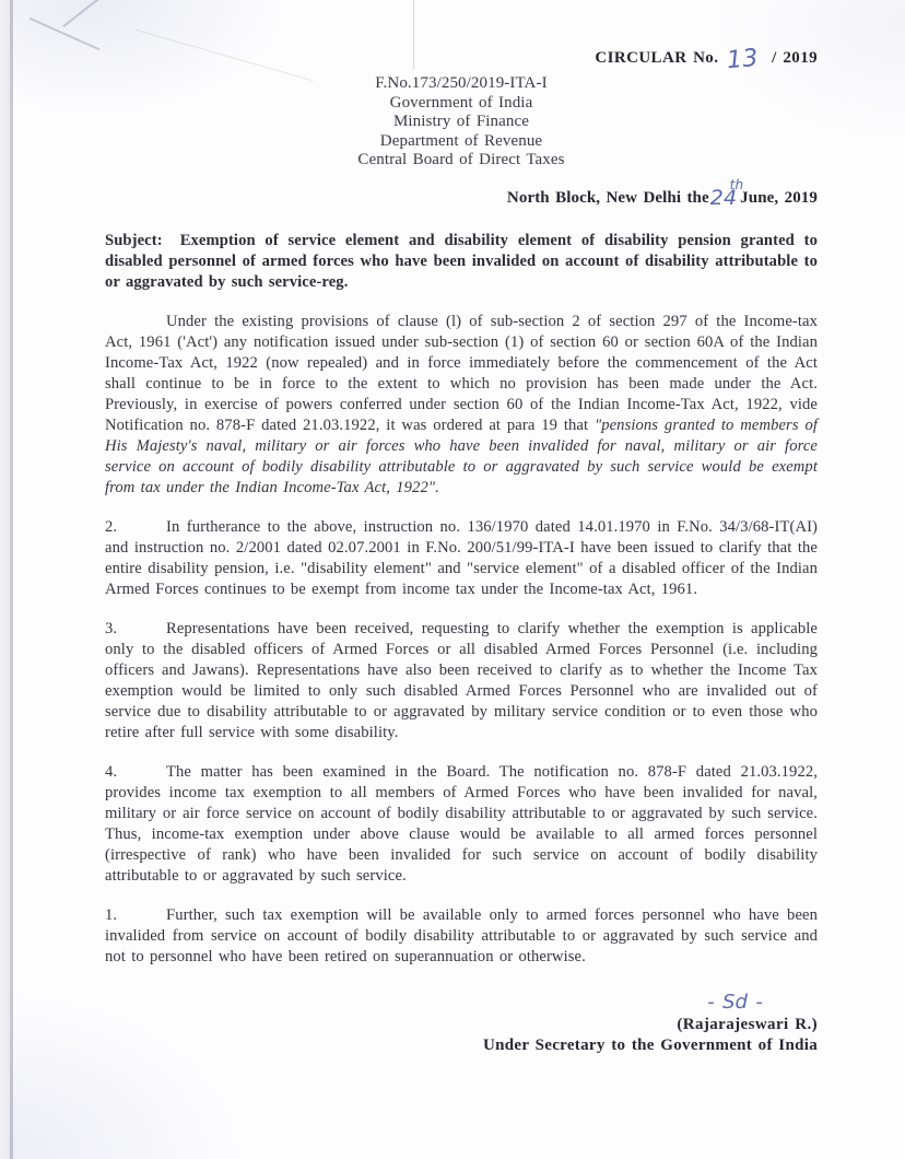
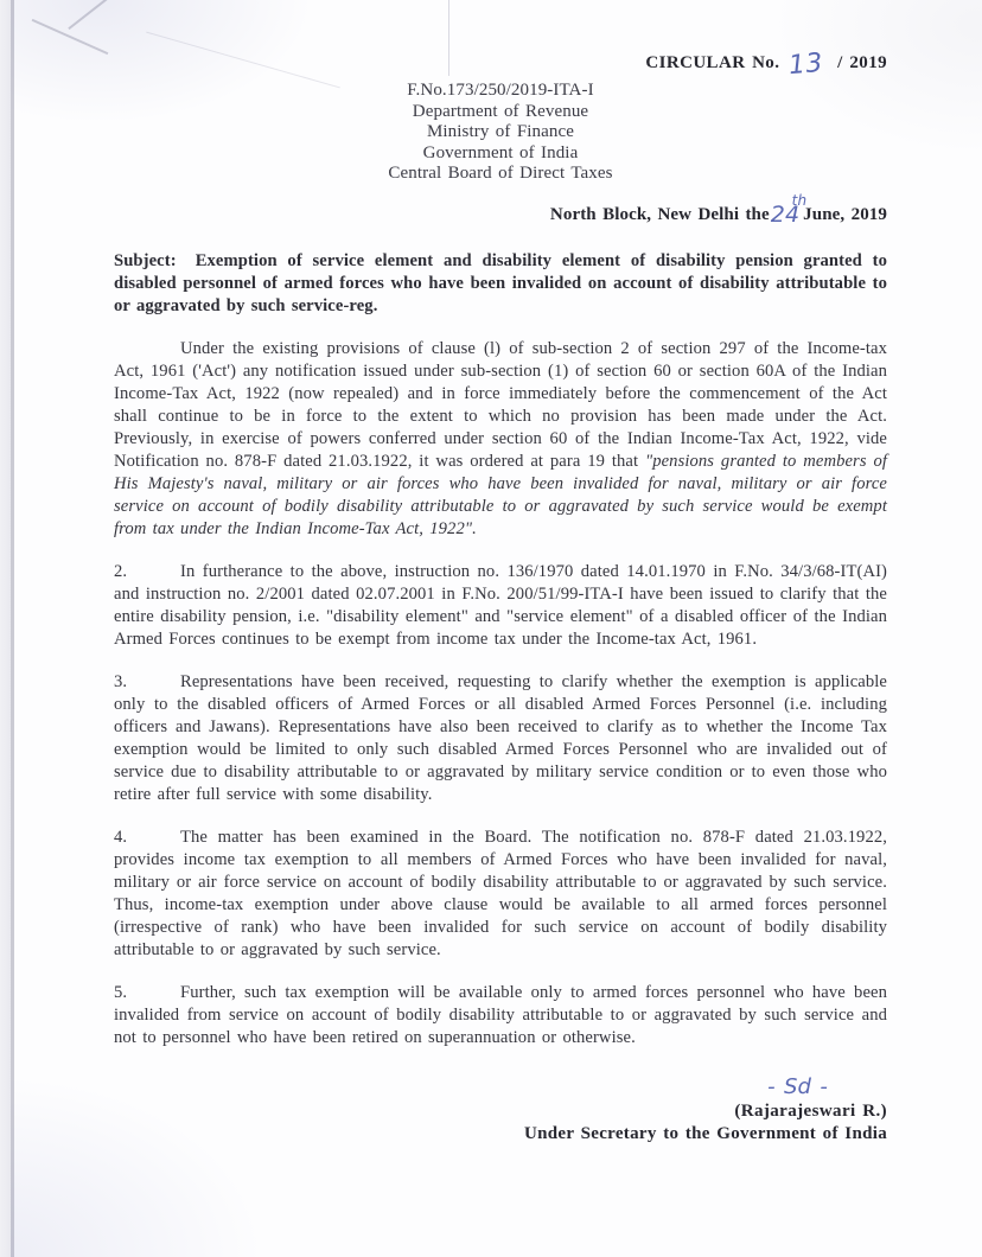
  F.No.173/250/2019-ITA-I
- Government of India
+ Department of Revenue
  Ministry of Finance
- Department of Revenue
+ Government of India
  Central Board of Direct Taxes
  North Block, New Delhi the24
  th
  June, 2019
  Subject: Exemption of service element and disability element of disability pension granted to disabled personnel of armed forces who have been invalided on account of disability attributable to or aggravated by such service-reg.
  Under the existing provisions of clause (l) of sub-section 2 of section 297 of the Income-tax Act, 1961 ('Act') any notification issued under sub-section (1) of section 60 or section 60A of the Indian Income-Tax Act, 1922 (now repealed) and in force immediately before the commencement of the Act shall continue to be in force to the extent to which no provision has been made under the Act. Previously, in exercise of powers conferred under section 60 of the Indian Income-Tax Act, 1922, vide Notification no. 878-F dated 21.03.1922, it was ordered at para 19 that "pensions granted to members of His Majesty's naval, military or air forces who have been invalided for naval, military or air force service on account of bodily disability attributable to or aggravated by such service would be exempt from tax under the Indian Income-Tax Act, 1922".
  2. In furtherance to the above, instruction no. 136/1970 dated 14.01.1970 in F.No. 34/3/68-IT(AI) and instruction no. 2/2001 dated 02.07.2001 in F.No. 200/51/99-ITA-I have been issued to clarify that the entire disability pension, i.e. "disability element" and "service element" of a disabled officer of the Indian Armed Forces continues to be exempt from income tax under the Income-tax Act, 1961.
  3. Representations have been received, requesting to clarify whether the exemption is applicable only to the disabled officers of Armed Forces or all disabled Armed Forces Personnel (i.e. including officers and Jawans). Representations have also been received to clarify as to whether the Income Tax exemption would be limited to only such disabled Armed Forces Personnel who are invalided out of service due to disability attributable to or aggravated by military service condition or to even those who retire after full service with some disability.
  4. The matter has been examined in the Board. The notification no. 878-F dated 21.03.1922, provides income tax exemption to all members of Armed Forces who have been invalided for naval, military or air force service on account of bodily disability attributable to or aggravated by such service. Thus, income-tax exemption under above clause would be available to all armed forces personnel (irrespective of rank) who have been invalided for such service on account of bodily disability attributable to or aggravated by such service.
- 1. Further, such tax exemption will be available only to armed forces personnel who have been invalided from service on account of bodily disability attributable to or aggravated by such service and not to personnel who have been retired on superannuation or otherwise.
+ 5. Further, such tax exemption will be available only to armed forces personnel who have been invalided from service on account of bodily disability attributable to or aggravated by such service and not to personnel who have been retired on superannuation or otherwise.
  - Sd -
  (Rajarajeswari R.)
  Under Secretary to the Government of India
